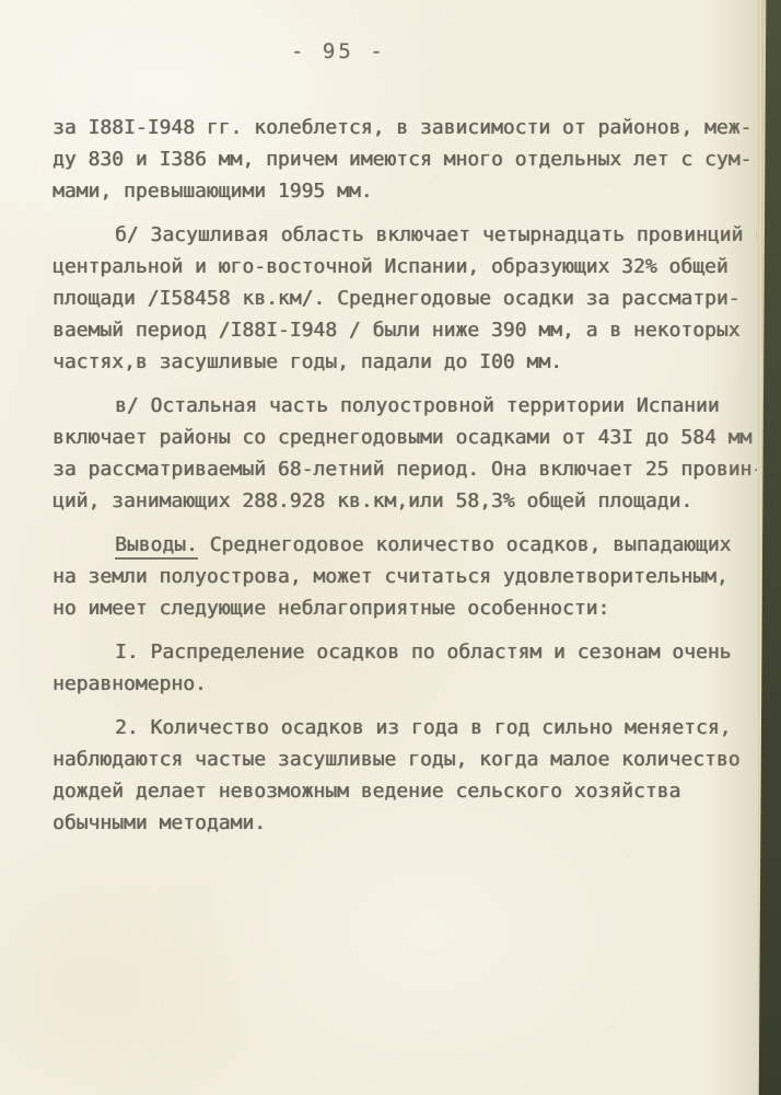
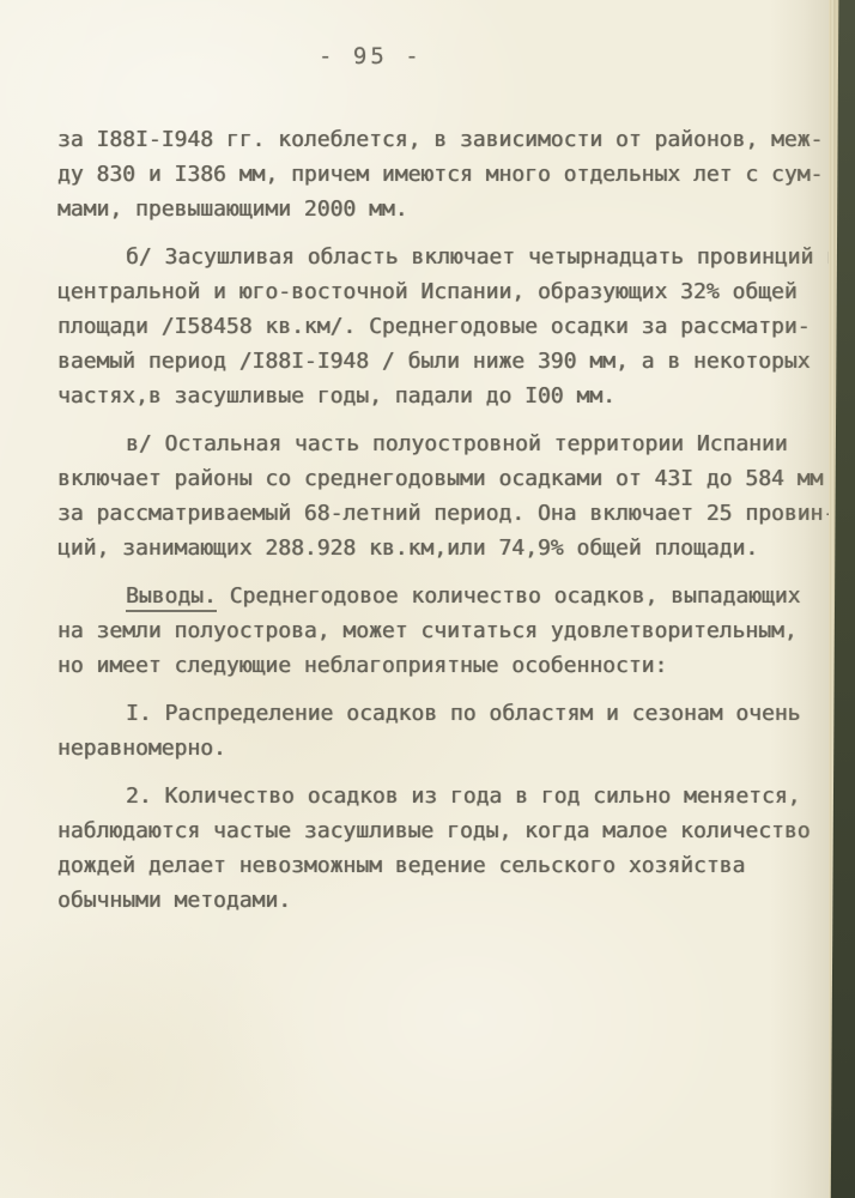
  - 95 -
  за I88I-I948 гг. колеблется, в зависимости от районов,
  ду 830 и I386 мм, причем имеются много отдельных лет с
- мами, превышающими 1995 мм.
+ мами, превышающими 2000 мм.
  б/ Засушливая область включает четырнадцать прови
  центральной и юго-восточной Испании, образующих 32% общ
  площади /I58458 кв.км/. Среднегодовые осадки за рассмат
  ваемый период /I88I-I948 / были ниже 390 мм, а в некото
  частях,в засушливые годы, падали до I00 мм.
  в/ Остальная часть полуостровной территории Испан
  включает районы со среднегодовыми осадками от 43I до 58
  за рассматриваемый 68-летний период. Она включает 25 пр
- ций, занимающих 288.928 кв.км,или 58,3% общей площади.
+ ций, занимающих 288.928 кв.км,или 74,9% общей площади.
  Выводы. Среднегодовое количество осадков, выпадаю
  на земли полуострова, может считаться удовлетворительны
  но имеет следующие неблагоприятные особенности:
  I. Распределение осадков по областям и сезонам оч
  неравномерно.
  2. Количество осадков из года в год сильно меняет
  наблюдаются частые засушливые годы, когда малое количес
  дождей делает невозможным ведение сельского хозяйства
  обычными методами.
